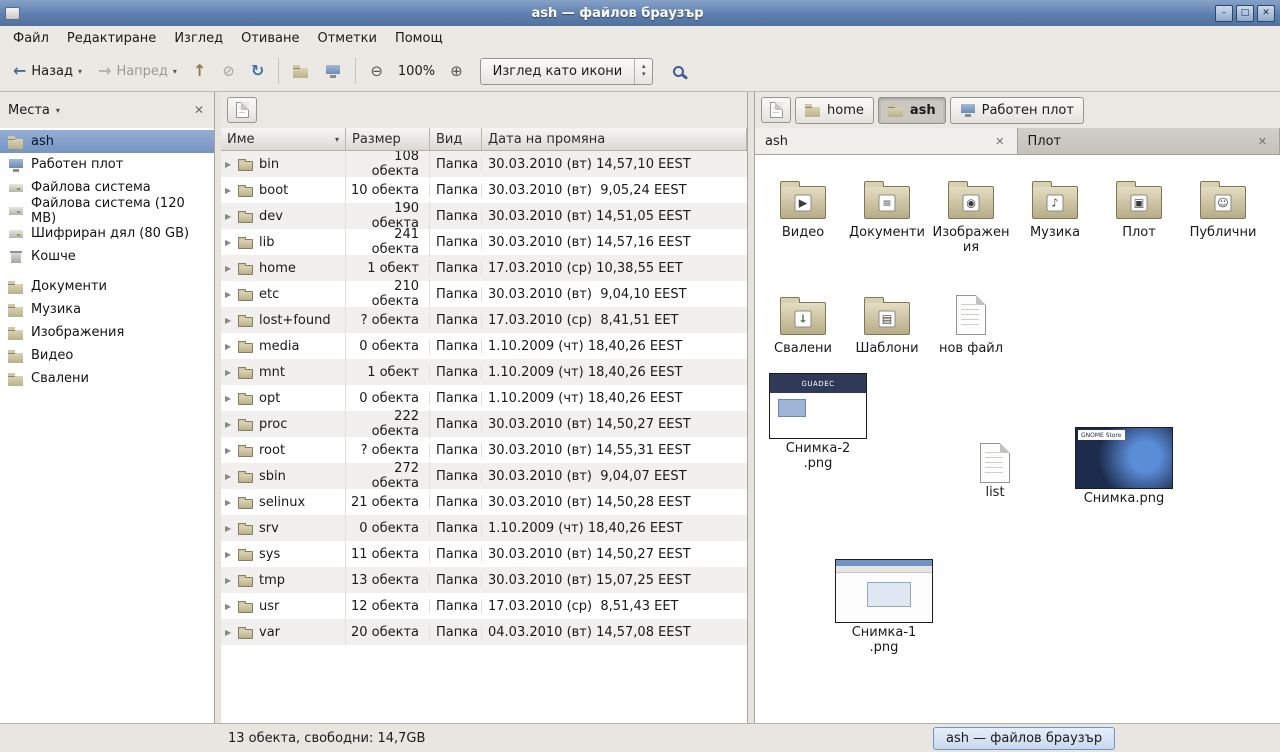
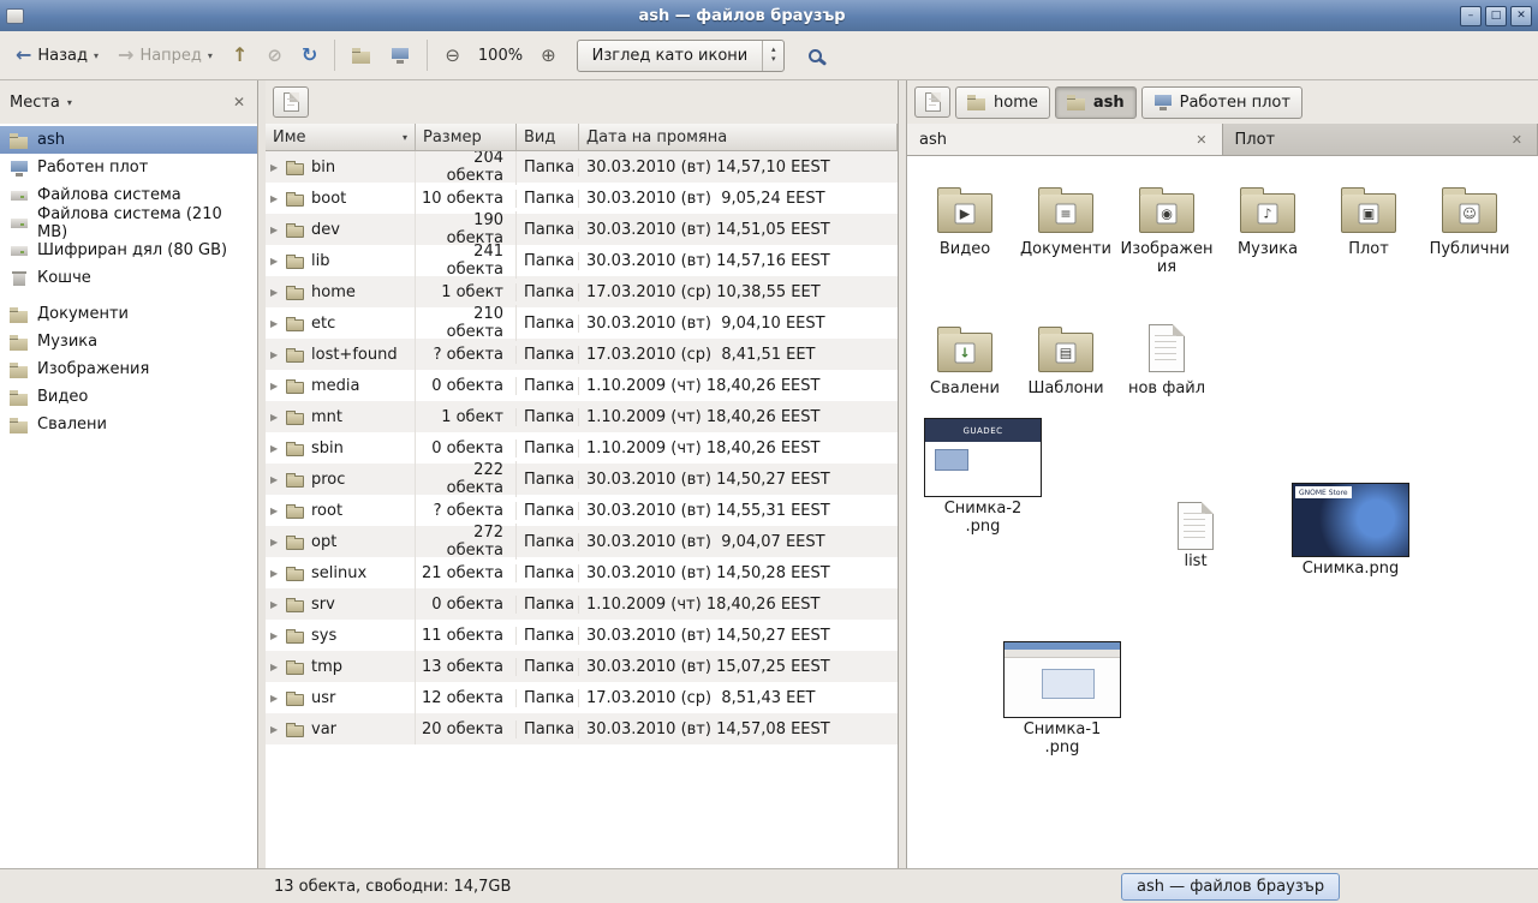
  ash — файлов браузър
  –
  □
  ✕
- Файл
- Редактиране
- Изглед
- Отиване
- Отметки
- Помощ
  ←
  Назад
  ▾
  →
  Напред
  ▾
  ↑
  ⊘
  ↻
  ⊖
  100%
  ⊕
  Изглед като икони
  ▴
  ▾
  Места
  ▾
  ✕
  ash
  Работен плот
  Файлова система
- Файлова система (120 MB)
+ Файлова система (210 MB)
  Шифриран дял (80 GB)
  Кошче
  Документи
  Музика
  Изображения
  Видео
  Свалени
  Име
  ▾
  Размер
  Вид
  Дата на промяна
  ▶
  bin
- 108 обекта
+ 204 обекта
  Папка
  30.03.2010 (вт) 14,57,10 EEST
  ▶
  boot
  10 обекта
  Папка
  30.03.2010 (вт) 9,05,24 EEST
  ▶
  dev
  190 обекта
  Папка
  30.03.2010 (вт) 14,51,05 EEST
  ▶
  lib
  241 обекта
  Папка
  30.03.2010 (вт) 14,57,16 EEST
  ▶
  home
  1 обект
  Папка
  17.03.2010 (ср) 10,38,55 EET
  ▶
  etc
  210 обекта
  Папка
  30.03.2010 (вт) 9,04,10 EEST
  ▶
  lost+found
  ? обекта
  Папка
  17.03.2010 (ср) 8,41,51 EET
  ▶
  media
  0 обекта
  Папка
  1.10.2009 (чт) 18,40,26 EEST
  ▶
  mnt
  1 обект
  Папка
  1.10.2009 (чт) 18,40,26 EEST
  ▶
- opt
+ sbin
  0 обекта
  Папка
  1.10.2009 (чт) 18,40,26 EEST
  ▶
  proc
  222 обекта
  Папка
  30.03.2010 (вт) 14,50,27 EEST
  ▶
  root
  ? обекта
  Папка
  30.03.2010 (вт) 14,55,31 EEST
  ▶
- sbin
+ opt
  272 обекта
  Папка
  30.03.2010 (вт) 9,04,07 EEST
  ▶
  selinux
  21 обекта
  Папка
  30.03.2010 (вт) 14,50,28 EEST
  ▶
  srv
  0 обекта
  Папка
  1.10.2009 (чт) 18,40,26 EEST
  ▶
  sys
  11 обекта
  Папка
  30.03.2010 (вт) 14,50,27 EEST
  ▶
  tmp
  13 обекта
  Папка
  30.03.2010 (вт) 15,07,25 EEST
  ▶
  usr
  12 обекта
  Папка
  17.03.2010 (ср) 8,51,43 EET
  ▶
  var
  20 обекта
  Папка
- 04.03.2010 (вт) 14,57,08 EEST
+ 30.03.2010 (вт) 14,57,08 EEST
  home
  ash
  Работен плот
  ash
  ✕
  Плот
  ✕
  Видео
  Документи
  Изображения
  Музика
  Плот
  Публични
  Свалени
  Шаблони
  нов файл
  GUADEC
  Снимка-2.png
  list
  Снимка.png
  Снимка-1.png
  13 обекта, свободни: 14,7GB
  ash — файлов браузър
